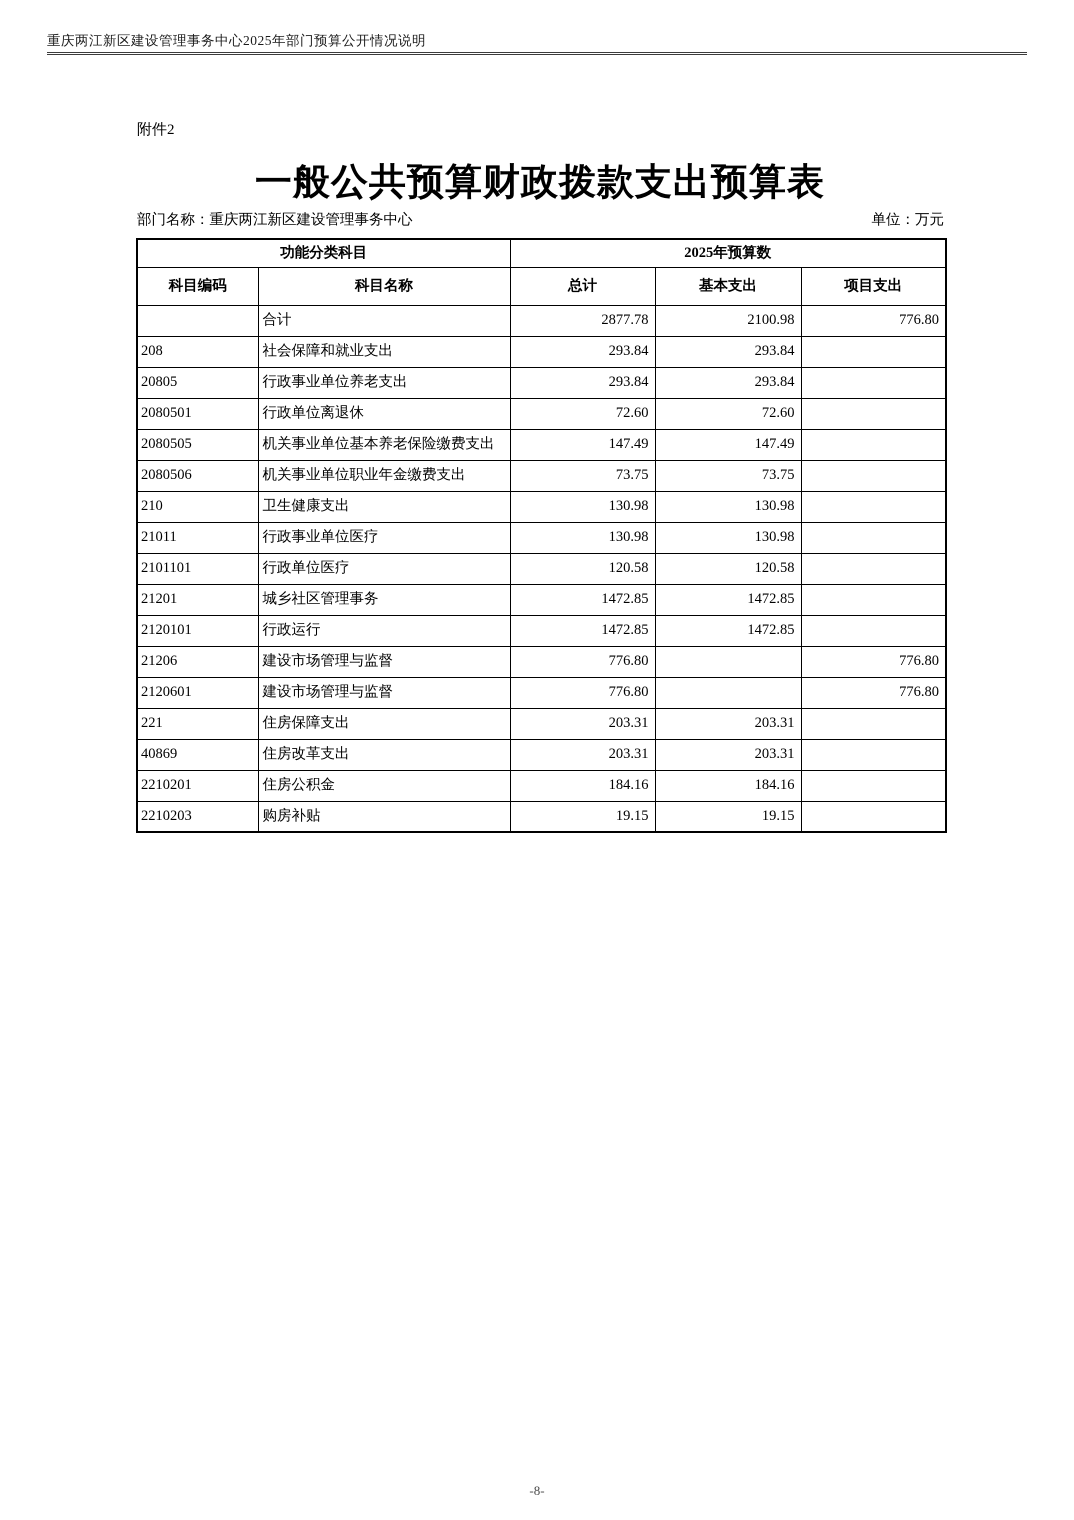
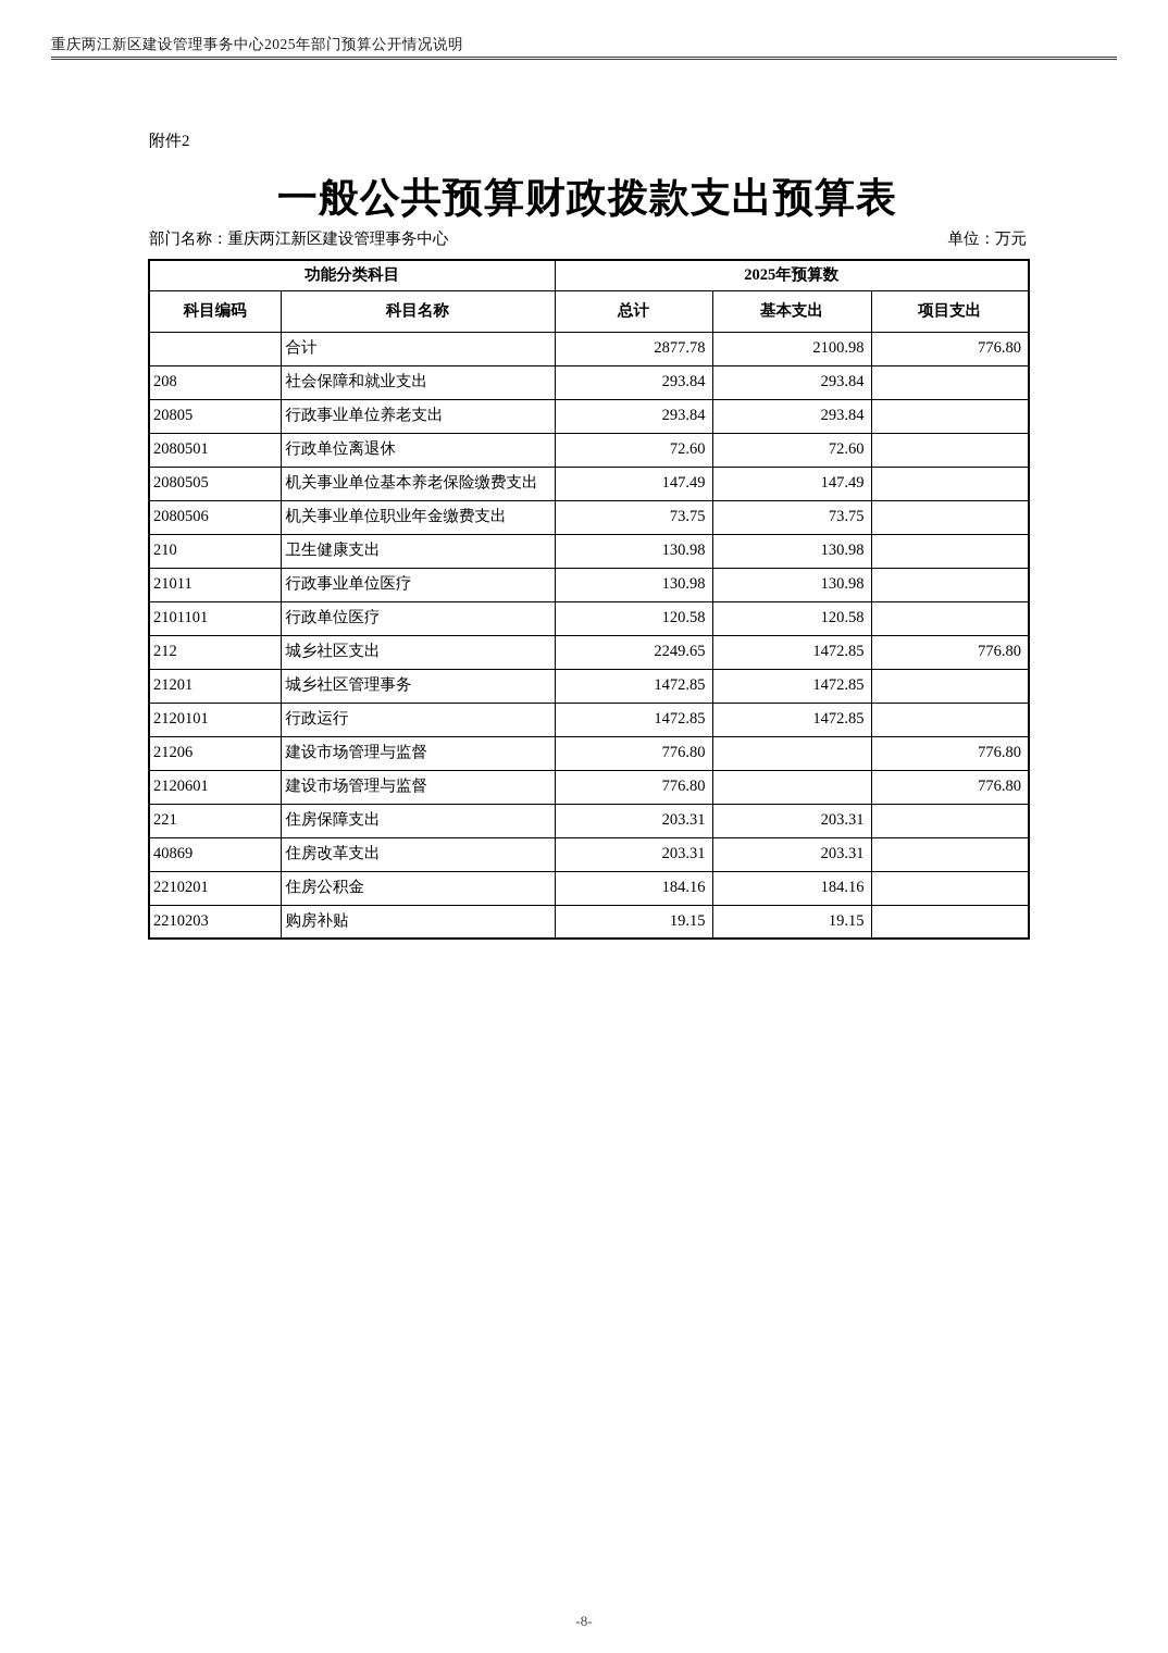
  重庆两江新区建设管理事务中心2025年部门预算公开情况说明
  附件2
  一般公共预算财政拨款支出预算表
  部门名称：重庆两江新区建设管理事务中心
  单位：万元
  功能分类科目	2025年预算数
  科目编码	科目名称	总计	基本支出	项目支出
  	合计	2877.78	2100.98	776.80
  208	社会保障和就业支出	293.84	293.84
  20805	行政事业单位养老支出	293.84	293.84
  2080501	行政单位离退休	72.60	72.60
  2080505	机关事业单位基本养老保险缴费支出	147.49	147.49
  2080506	机关事业单位职业年金缴费支出	73.75	73.75
  210	卫生健康支出	130.98	130.98
  21011	行政事业单位医疗	130.98	130.98
  2101101	行政单位医疗	120.58	120.58
+ 212	城乡社区支出	2249.65	1472.85	776.80
  21201	城乡社区管理事务	1472.85	1472.85
  2120101	行政运行	1472.85	1472.85
  21206	建设市场管理与监督	776.80		776.80
  2120601	建设市场管理与监督	776.80		776.80
  221	住房保障支出	203.31	203.31
  40869	住房改革支出	203.31	203.31
  2210201	住房公积金	184.16	184.16
  2210203	购房补贴	19.15	19.15
  -8-
